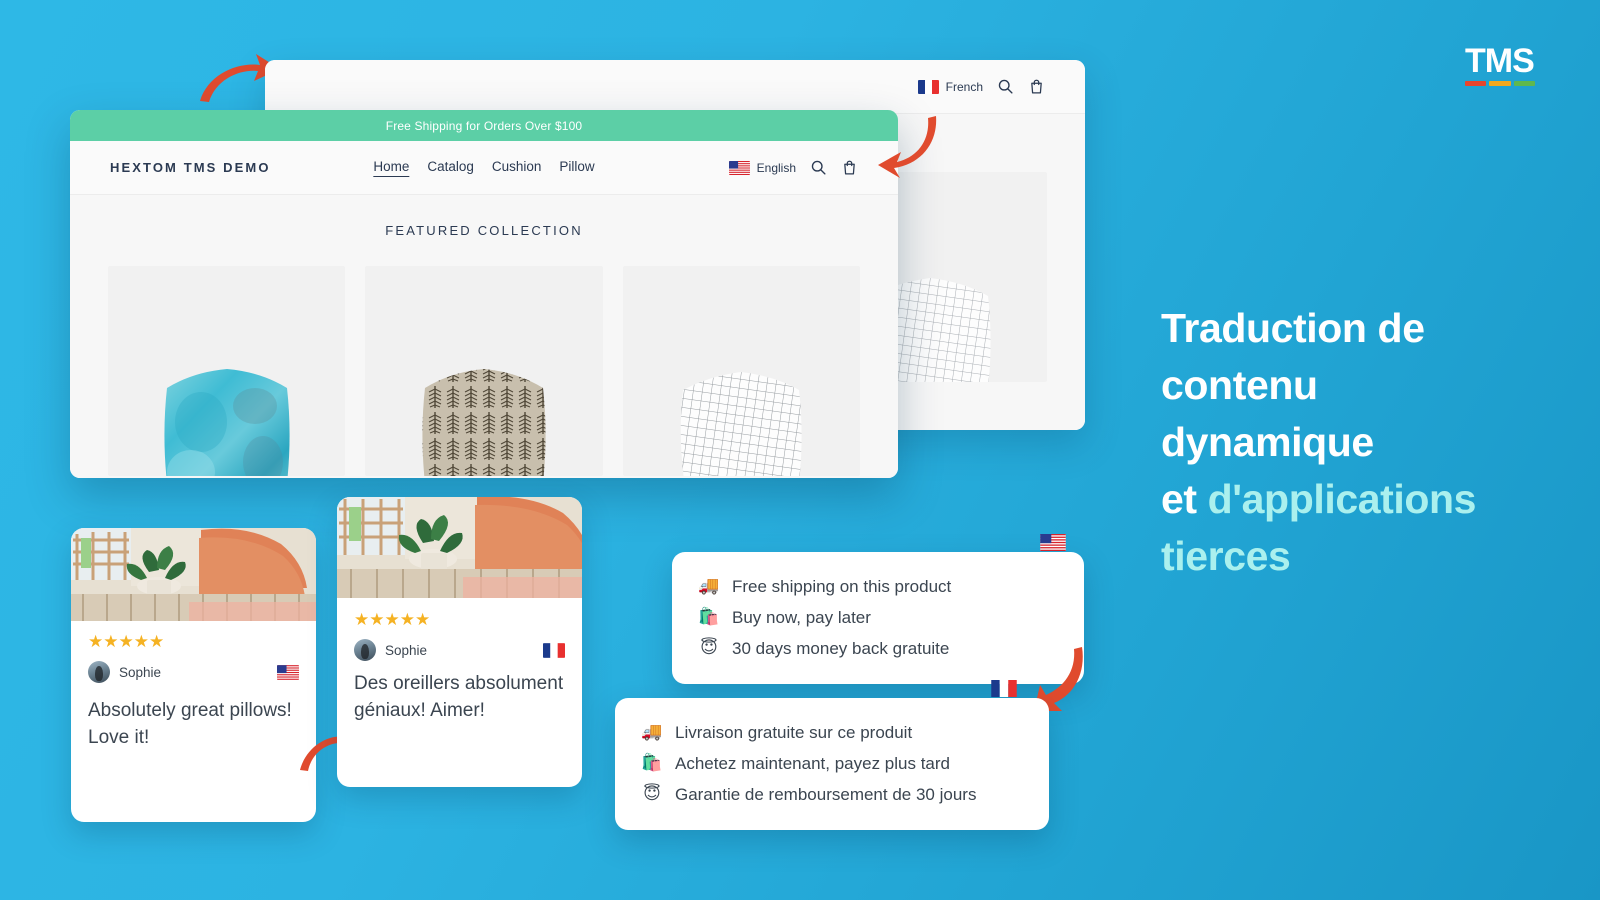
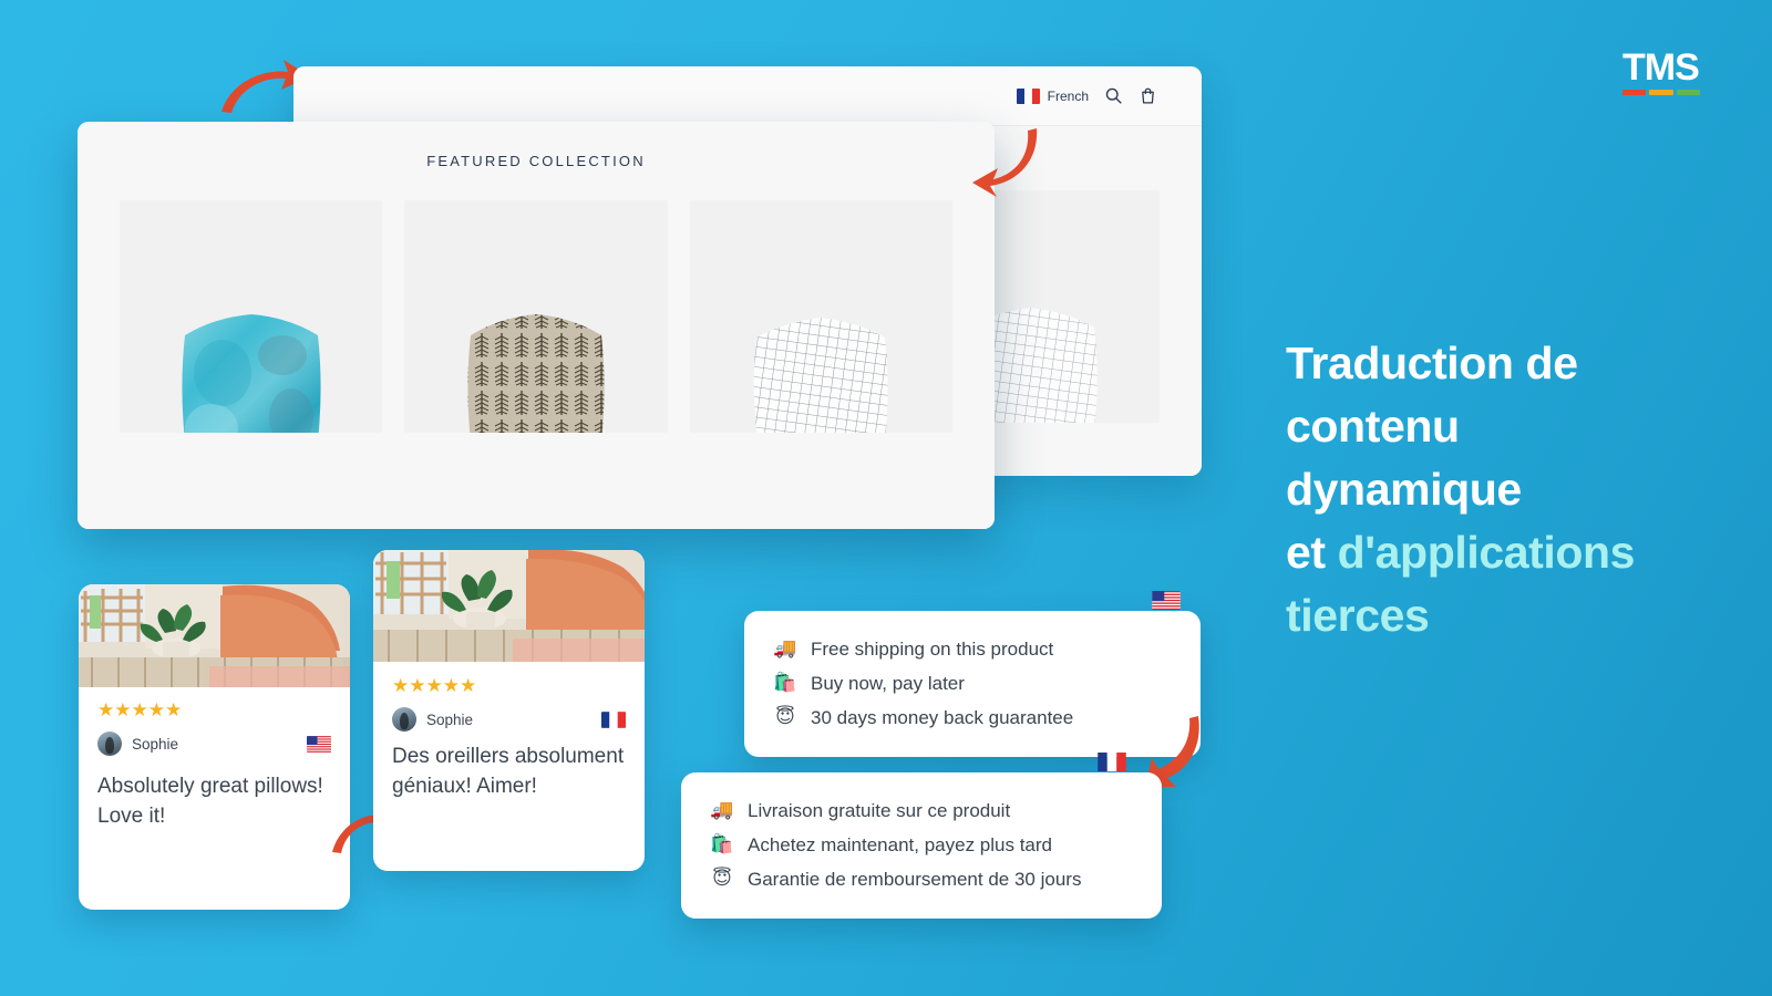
  TMS
  Traduction de
  contenu
  dynamique
  et d'applications
  tierces
  French
- Free Shipping for Orders Over $100
- HEXTOM TMS DEMO
- Home
- Catalog
- Cushion
- Pillow
- English
  FEATURED COLLECTION
  ★★★★★
  Sophie
  Absolutely great pillows! Love it!
  ★★★★★
  Sophie
  Des oreillers absolument géniaux! Aimer!
  🚚
  Free shipping on this product
  🛍️
  Buy now, pay later
  😇
- 30 days money back gratuite
+ 30 days money back guarantee
  🚚
  Livraison gratuite sur ce produit
  🛍️
  Achetez maintenant, payez plus tard
  😇
  Garantie de remboursement de 30 jours
